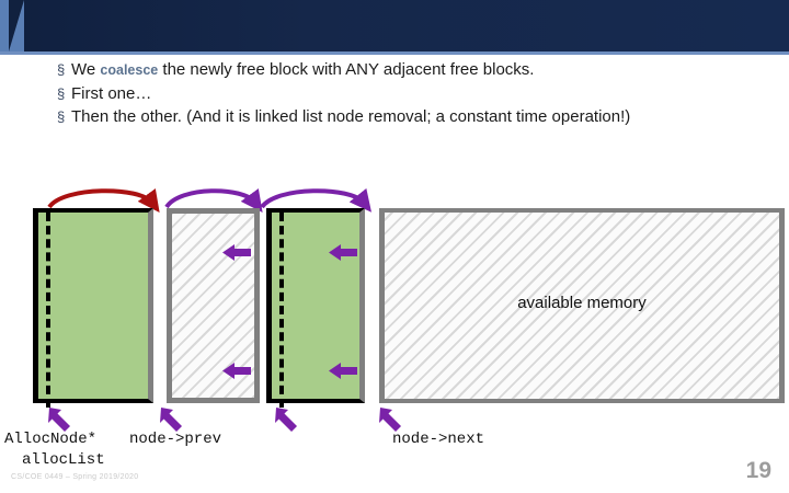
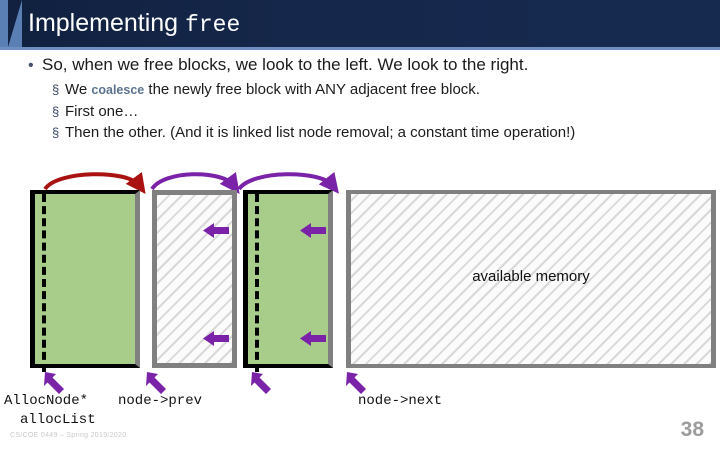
+ Implementing free
+ • So, when we free blocks, we look to the left. We look to the right.
- § We coalesce the newly free block with ANY adjacent free blocks.
+ § We coalesce the newly free block with ANY adjacent free block.
  § First one…
  § Then the other. (And it is linked list node removal; a constant time operation!)
  available memory
  AllocNode*
  allocList
  node->prev
  node->next
- 19
+ 38
